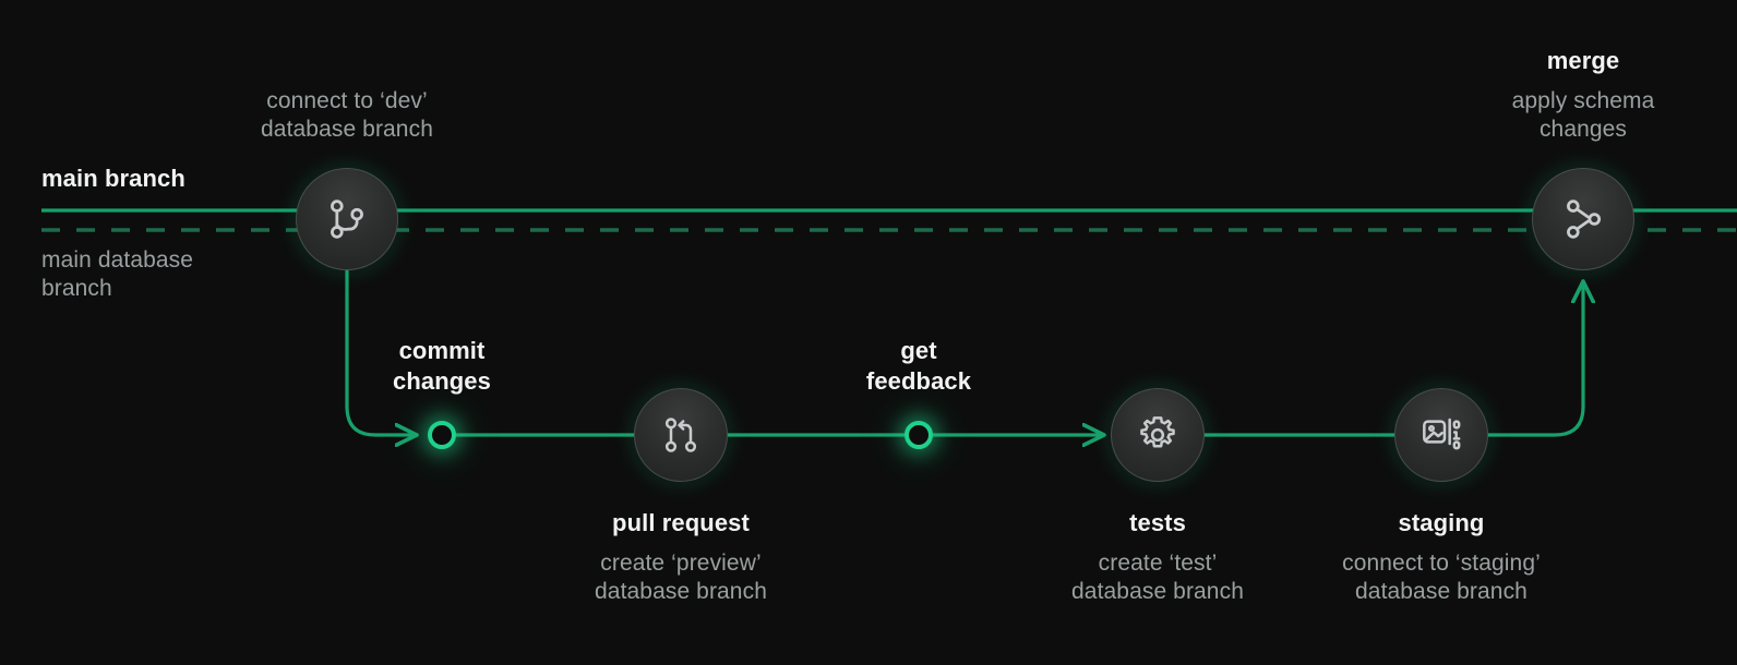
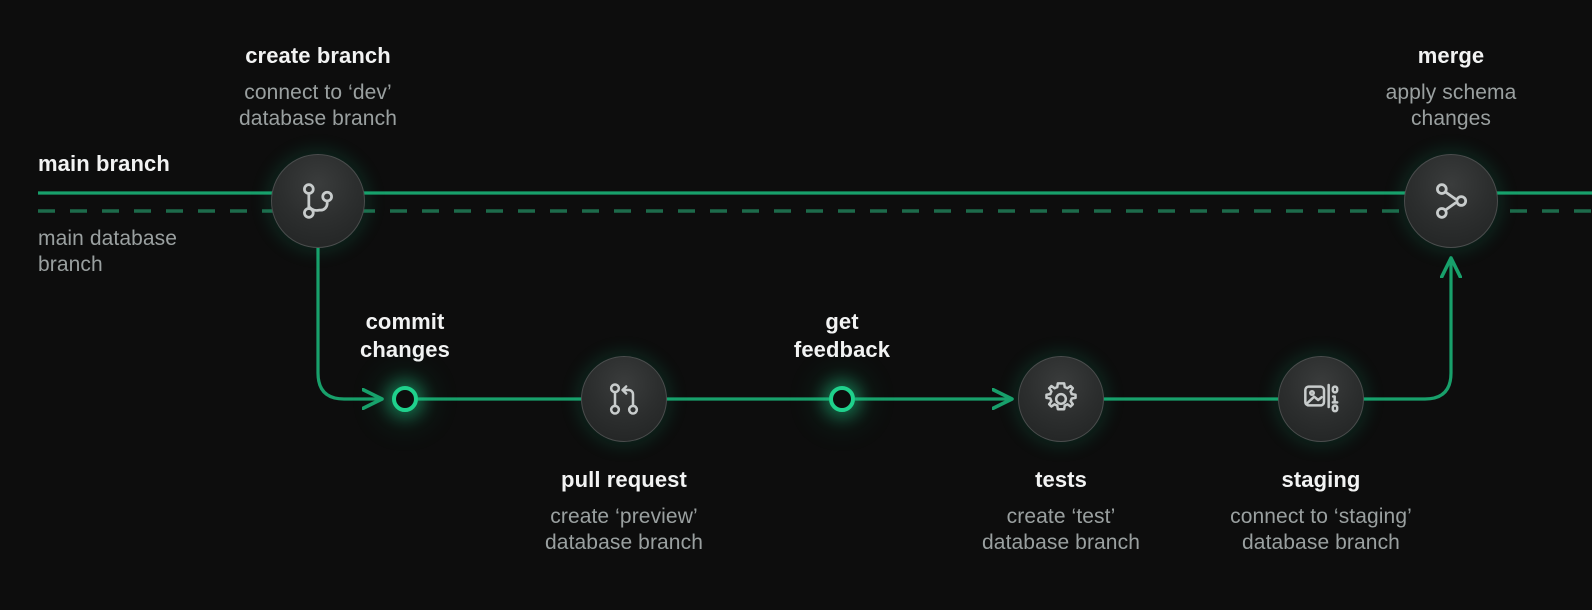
  main branch
  main database
  branch
+ create branch
  connect to ‘dev’
  database branch
  merge
  apply schema
  changes
  commit
  changes
  pull request
  create ‘preview’
  database branch
  get
  feedback
  tests
  create ‘test’
  database branch
  staging
  connect to ‘staging’
  database branch
